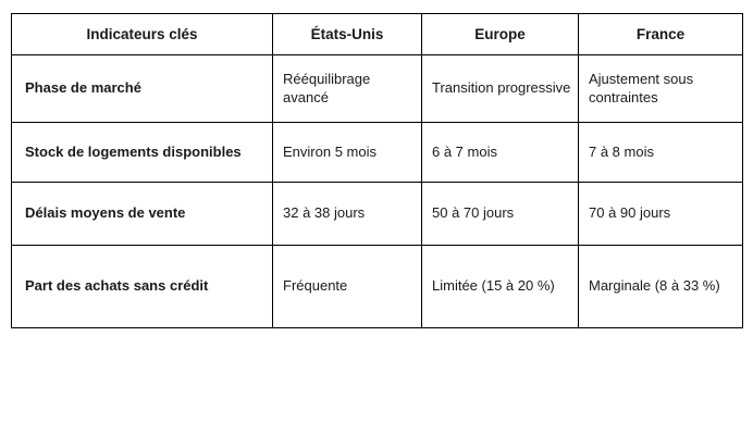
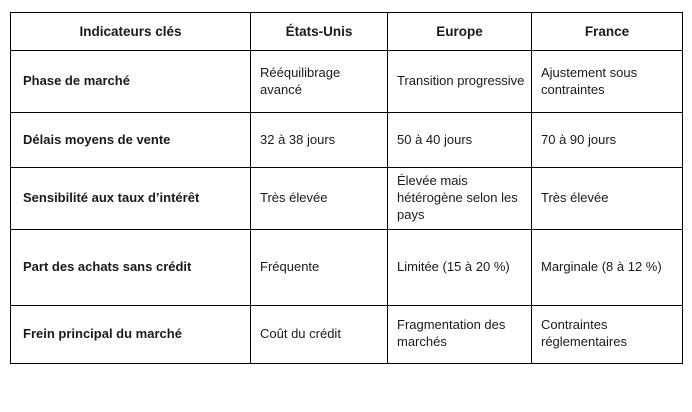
  Indicateurs clés	États-Unis	Europe	France
  Phase de marché	Rééquilibrage avancé	Transition progressive	Ajustement sous contraintes
- Stock de logements disponibles	Environ 5 mois	6 à 7 mois	7 à 8 mois
- Délais moyens de vente	32 à 38 jours	50 à 70 jours	70 à 90 jours
+ Délais moyens de vente	32 à 38 jours	50 à 40 jours	70 à 90 jours
+ Sensibilité aux taux d’intérêt	Très élevée	Élevée mais hétérogène selon les pays	Très élevée
- Part des achats sans crédit	Fréquente	Limitée (15 à 20 %)	Marginale (8 à 33 %)
+ Part des achats sans crédit	Fréquente	Limitée (15 à 20 %)	Marginale (8 à 12 %)
+ Frein principal du marché	Coût du crédit	Fragmentation des marchés	Contraintes réglementaires
